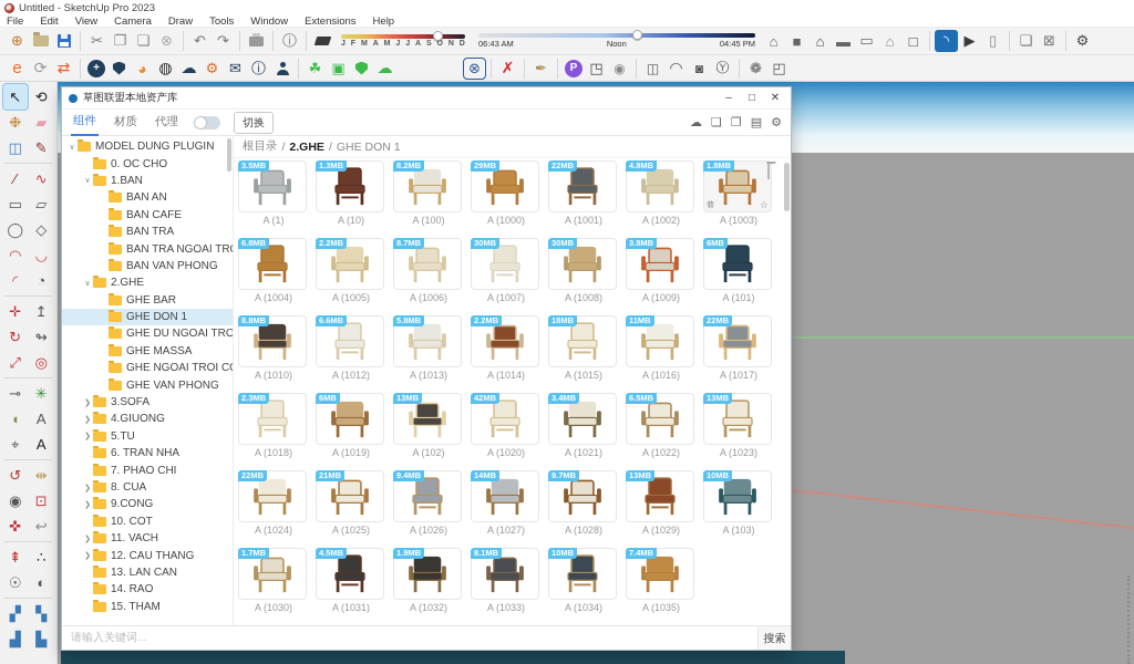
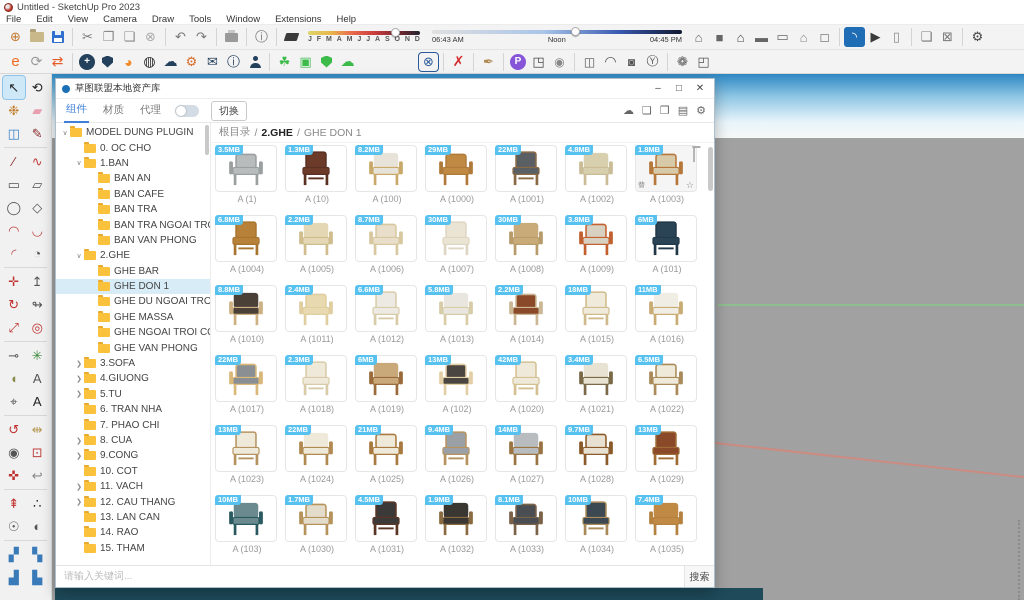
  Untitled - SketchUp Pro 2023
  File
  Edit
  View
  Camera
  Draw
  Tools
  Window
  Extensions
  Help
  ⊕
  ✂
  ❐
  ❏
  ⊗
  ↶
  ↷
  ⓘ
  06:43 AM
  Noon
  04:45 PM
  ⌂
  ■
  ⌂
  ▬
  ▭
  ⌂
  □
  ◝
  ▶
  ▯
  ❏
  ⊠
  ⚙
  e
  ⟳
  ⇄
  +
  ◕
  ◍
  ☁
  ⚙
  ✉
  ⓘ
  ☘
  ▣
  ☁
  ⊗
  ✗
  ✒
  P
  ◳
  ◉
  ◫
  ◠
  ◙
  Ⓨ
  ❁
  ◰
  ↖
  ⟲
  ❉
  ▰
  ◫
  ✎
  ∕
  ∿
  ▭
  ▱
  ◯
  ◇
  ◠
  ◡
  ◜
  ◔
  ✛
  ↥
  ↻
  ↬
  ⤢
  ◎
  ⊸
  ✳
  ◖
  A
  ⌖
  A
  ↺
  ⇹
  ◉
  ⊡
  ✜
  ↩
  ⇞
  ∴
  ☉
  ◐
  ▞
  ▚
  ▟
  ▙
  草图联盟本地资产库
  –
  □
  ✕
  组件
  材质
  代理
  切换
  ☁
  ❏
  ❐
  ▤
  ⚙
  MODEL DUNG PLUGIN
  0. OC CHO
  1.BAN
  BAN AN
  BAN CAFE
  BAN TRA
  BAN TRA NGOAI TR
  BAN VAN PHONG
  2.GHE
  GHE BAR
  GHE DON 1
  GHE DU NGOAI TRO
  GHE MASSA
  GHE NGOAI TROI C
  GHE VAN PHONG
  3.SOFA
  4.GIUONG
  5.TU
  6. TRAN NHA
  7. PHAO CHI
  8. CUA
  9.CONG
  10. COT
  11. VACH
  12. CAU THANG
  13. LAN CAN
  14. RAO
  15. THAM
  根目录
  /
  2.GHE
  /
  GHE DON 1
  3.5MB
  A (1)
  1.3MB
  A (10)
  8.2MB
  A (100)
  29MB
  A (1000)
  22MB
  A (1001)
  4.8MB
  A (1002)
  1.8MB
  ☆
  A (1003)
  6.8MB
  A (1004)
  2.2MB
  A (1005)
  8.7MB
  A (1006)
  30MB
  A (1007)
  30MB
  A (1008)
  3.8MB
  A (1009)
  6MB
  A (101)
  8.8MB
  A (1010)
+ 2.4MB
+ A (1011)
  6.6MB
  A (1012)
  5.8MB
  A (1013)
  2.2MB
  A (1014)
  18MB
  A (1015)
  11MB
  A (1016)
  22MB
  A (1017)
  2.3MB
  A (1018)
  6MB
  A (1019)
  13MB
  A (102)
  42MB
  A (1020)
  3.4MB
  A (1021)
  6.5MB
  A (1022)
  13MB
  A (1023)
  22MB
  A (1024)
  21MB
  A (1025)
  9.4MB
  A (1026)
  14MB
  A (1027)
  9.7MB
  A (1028)
  13MB
  A (1029)
  10MB
  A (103)
  1.7MB
  A (1030)
  4.5MB
  A (1031)
  1.9MB
  A (1032)
  8.1MB
  A (1033)
  10MB
  A (1034)
  7.4MB
  A (1035)
  请输入关键词...
  搜索
